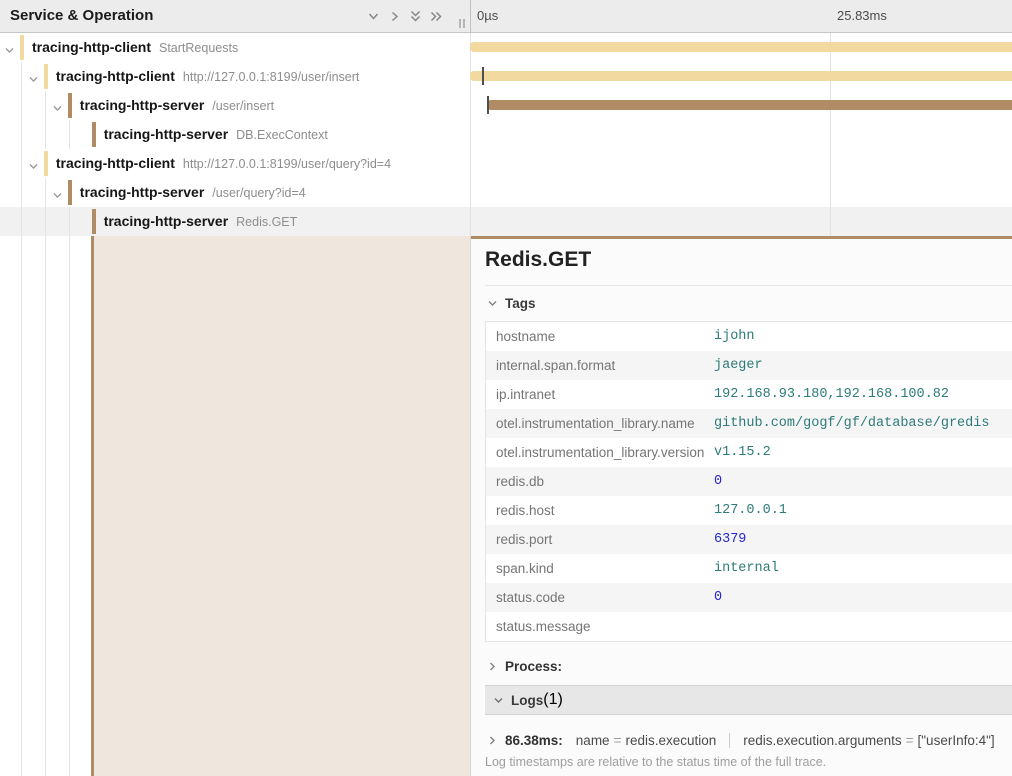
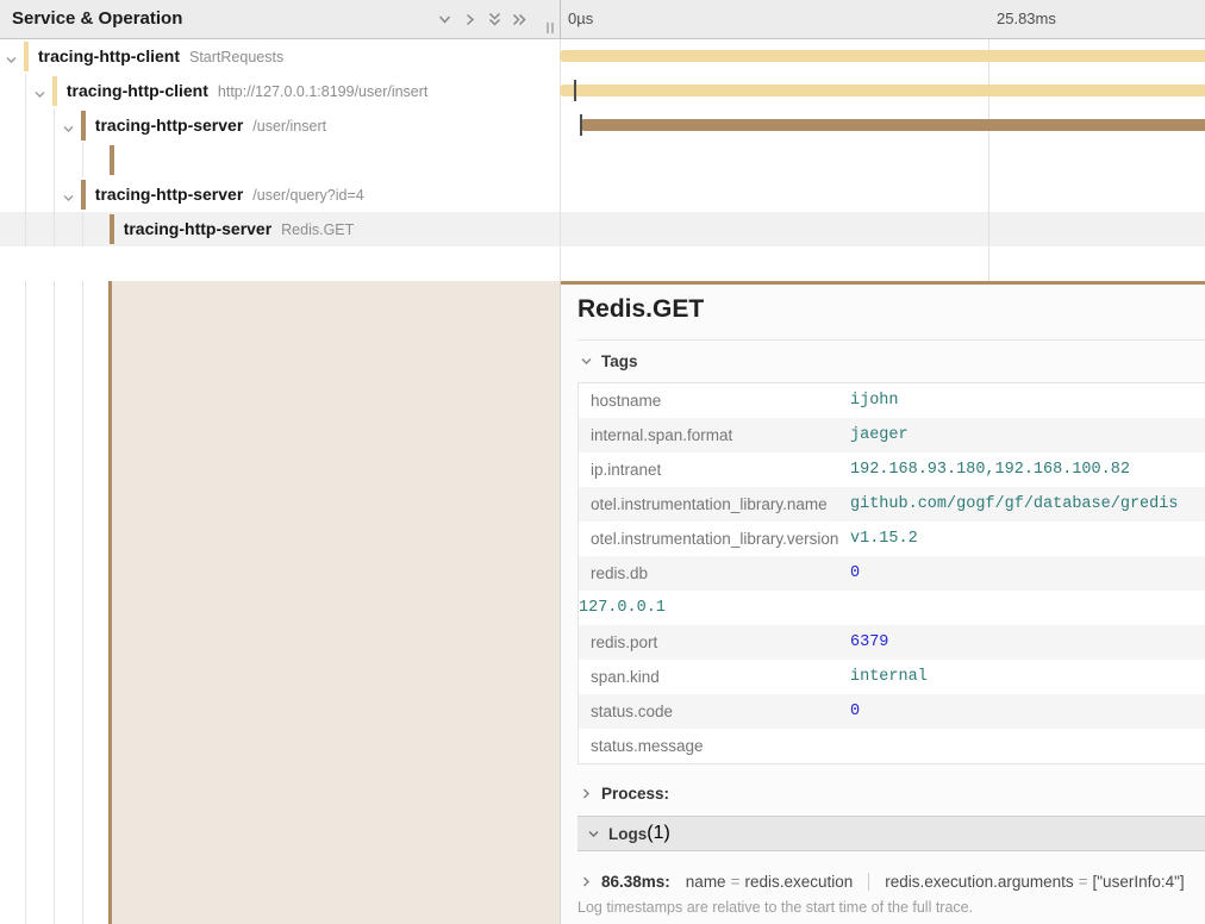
  Service & Operation
  0µs
  25.83ms
  tracing-http-client StartRequests
  tracing-http-client http://127.0.0.1:8199/user/insert
  tracing-http-server /user/insert
- tracing-http-server DB.ExecContext
- tracing-http-client http://127.0.0.1:8199/user/query?id=4
  tracing-http-server /user/query?id=4
  tracing-http-server Redis.GET
  Redis.GET
  Tags
  hostname
  ijohn
  internal.span.format
  jaeger
  ip.intranet
  192.168.93.180,192.168.100.82
  otel.instrumentation_library.name
  github.com/gogf/gf/database/gredis
  otel.instrumentation_library.version
  v1.15.2
  redis.db
  0
- redis.host
  127.0.0.1
  redis.port
  6379
  span.kind
  internal
  status.code
  0
  status.message
  Process:
  Logs
  (1)
  86.38ms:
  name = redis.execution
  redis.execution.arguments = ["userInfo:4"]
- Log timestamps are relative to the status time of the full trace.
+ Log timestamps are relative to the start time of the full trace.
